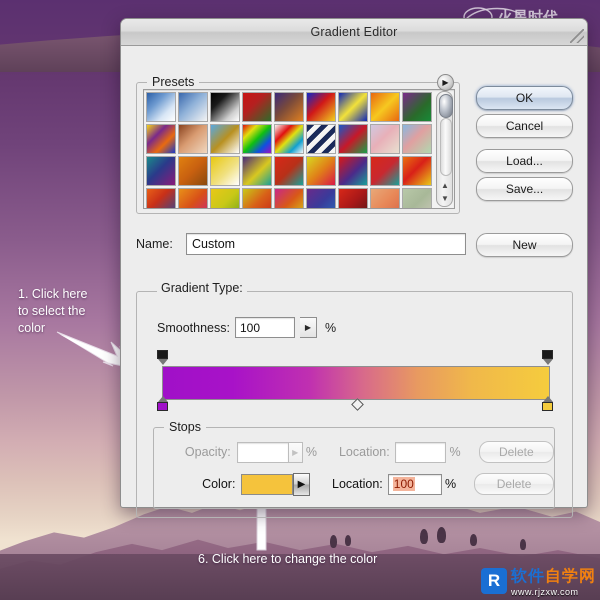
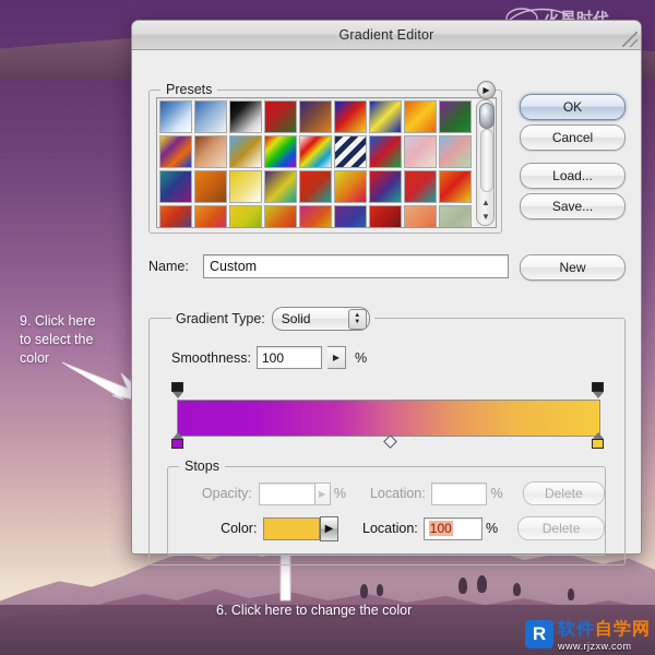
- 1. Click here
+ 9. Click here
  to select the
  color
  6. Click here to change the color
  Gradient Editor
  Presets
  ▲
  ▼
  ▶
  OK
  Cancel
  Load...
  Save...
  New
  Name:
  Custom
  Gradient Type:
+ Solid
  Smoothness:
  100
  ▶
  %
  Stops
  Opacity:
  ▶
  %
  Location:
  %
  Delete
  Color:
  ▶
  Location:
  100
  %
  Delete
  R
  软件自学网
  www.rjzxw.com
